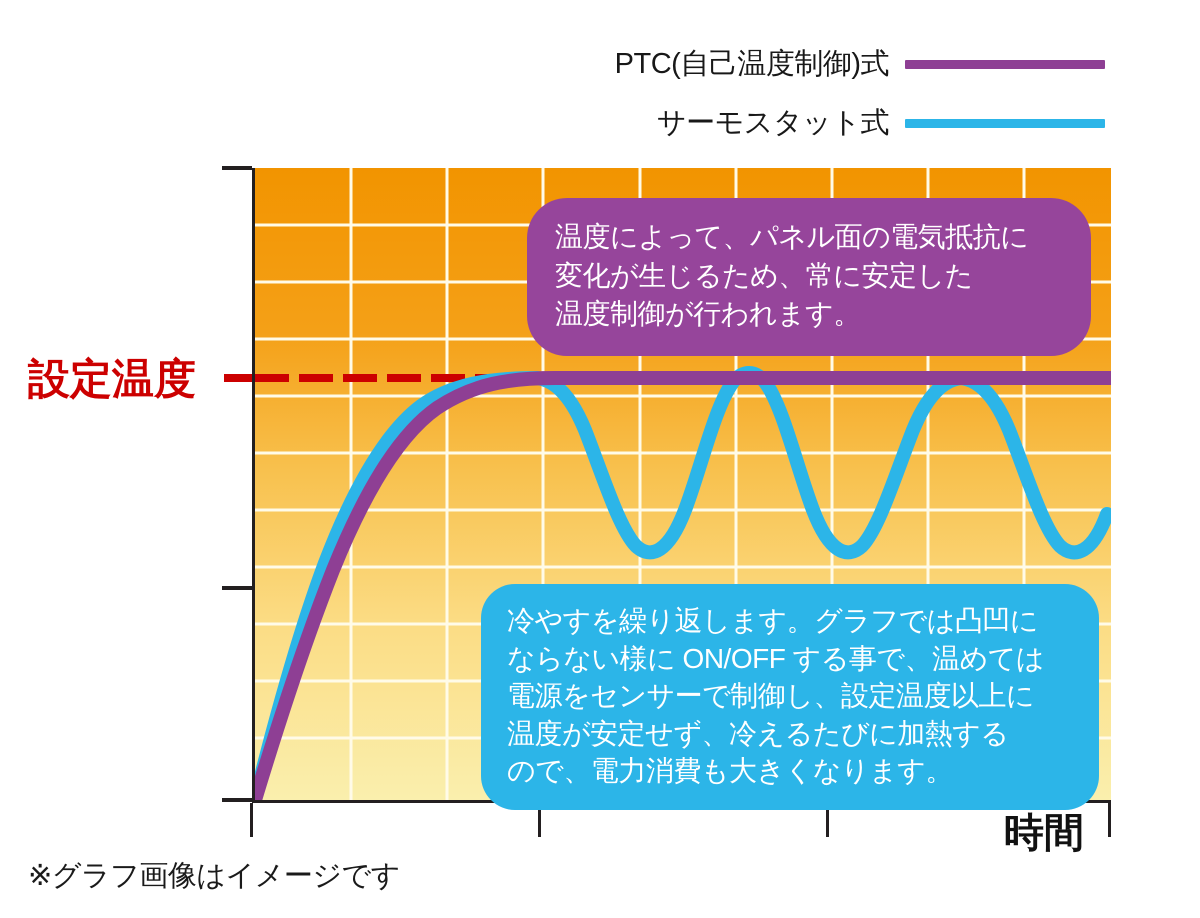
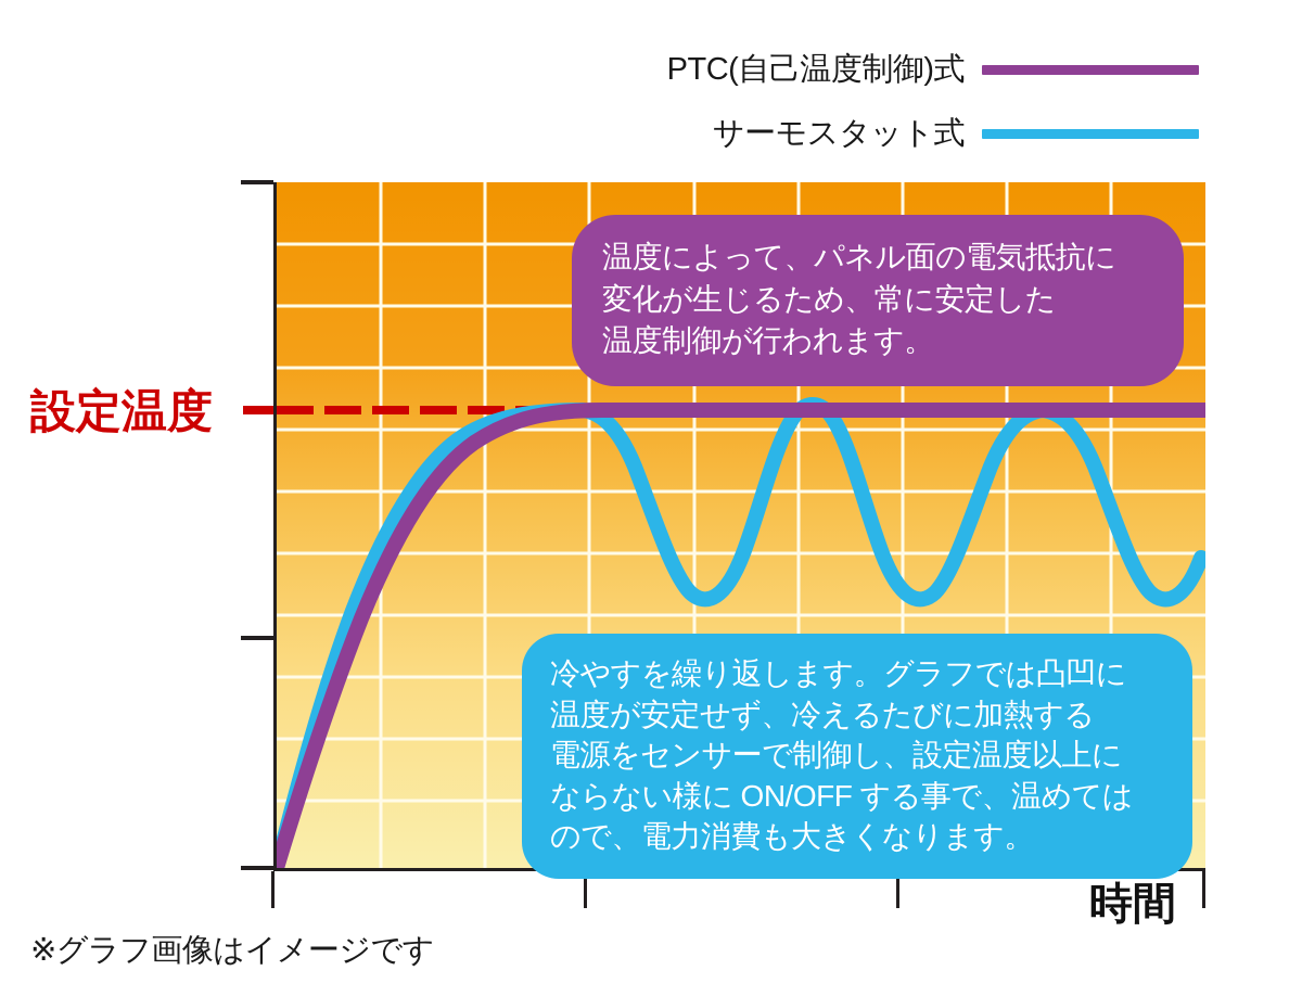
  PTC(自己温度制御)式
  サーモスタット式
  設定温度
  温度によって、パネル面の電気抵抗に
  変化が生じるため、常に安定した
  温度制御が行われます。
  冷やすを繰り返します。グラフでは凸凹に
- ならない様に ON/OFF する事で、温めては
+ 温度が安定せず、冷えるたびに加熱する
  電源をセンサーで制御し、設定温度以上に
- 温度が安定せず、冷えるたびに加熱する
+ ならない様に ON/OFF する事で、温めては
  ので、電力消費も大きくなります。
  時間
  ※グラフ画像はイメージです
